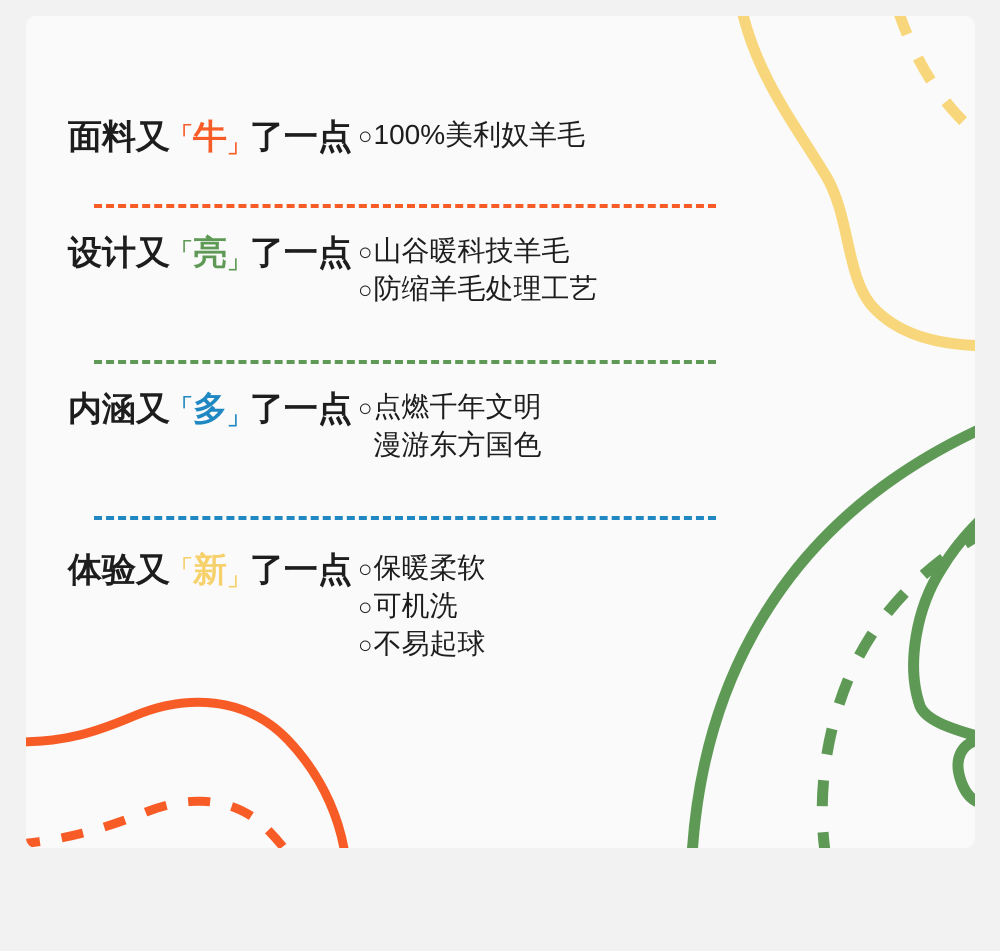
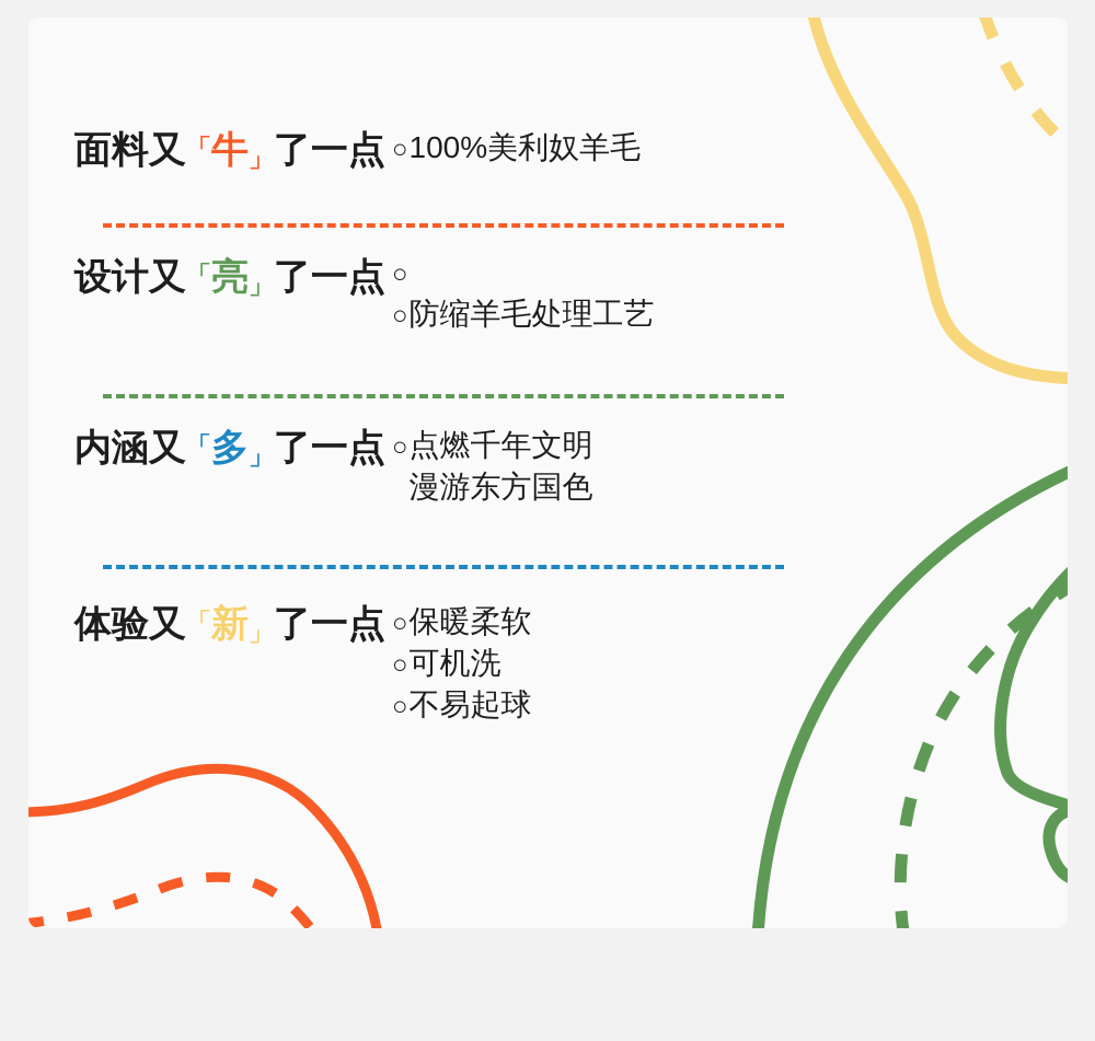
  面料又「牛」了一点
  ○
  100%美利奴羊毛
  设计又「亮」了一点
  ○
- 山谷暖科技羊毛
  ○
  防缩羊毛处理工艺
  内涵又「多」了一点
  ○
  点燃千年文明
  漫游东方国色
  体验又「新」了一点
  ○
  保暖柔软
  ○
  可机洗
  ○
  不易起球
